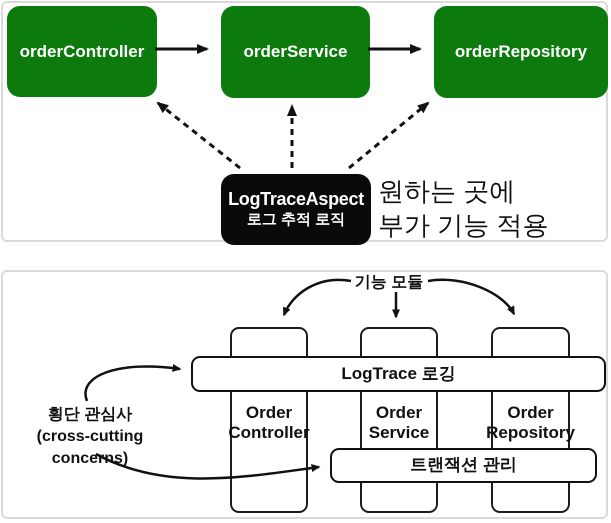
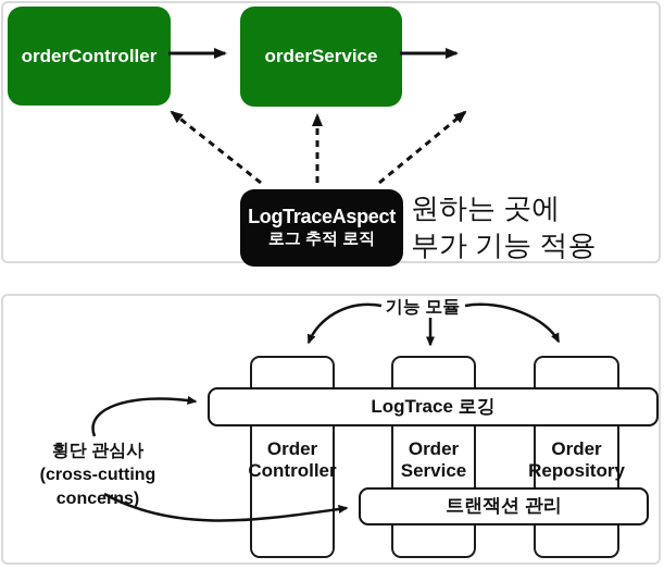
  orderController
  orderService
- orderRepository
  LogTraceAspect
  로그 추적 로직
  원하는 곳에
  부가 기능 적용
  Order
  Controller
  Order
  Service
  Order
  Repository
  LogTrace 로깅
  트랜잭션 관리
  기능 모듈
  횡단 관심사
  (cross-cutting concerns)
